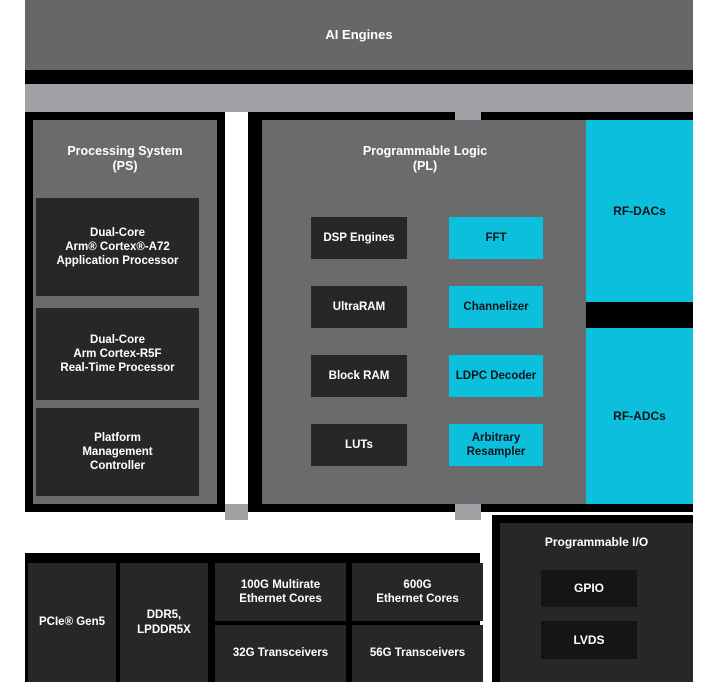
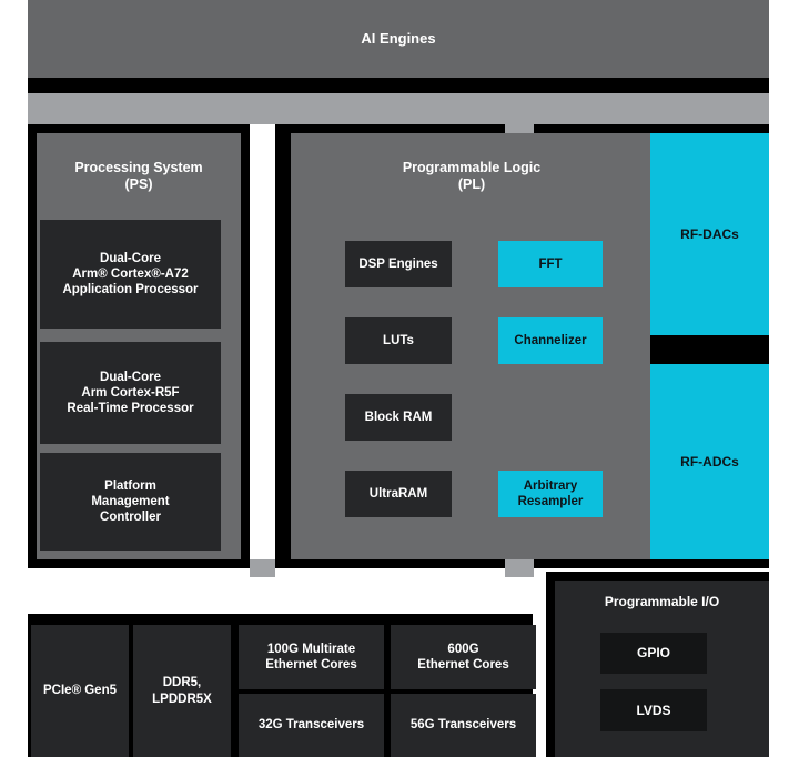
  AI Engines
  Processing System
  (PS)
  Dual-Core
  Arm® Cortex®-A72
  Application Processor
  Dual-Core
  Arm Cortex-R5F
  Real-Time Processor
  Platform
  Management
  Controller
  Programmable Logic
  (PL)
  DSP Engines
- UltraRAM
+ LUTs
  Block RAM
- LUTs
+ UltraRAM
  FFT
  Channelizer
- LDPC Decoder
  Arbitrary
  Resampler
  RF-DACs
  RF-ADCs
  PCIe® Gen5
  DDR5,
  LPDDR5X
  100G Multirate
  Ethernet Cores
  600G
  Ethernet Cores
  32G Transceivers
  56G Transceivers
  Programmable I/O
  GPIO
  LVDS
